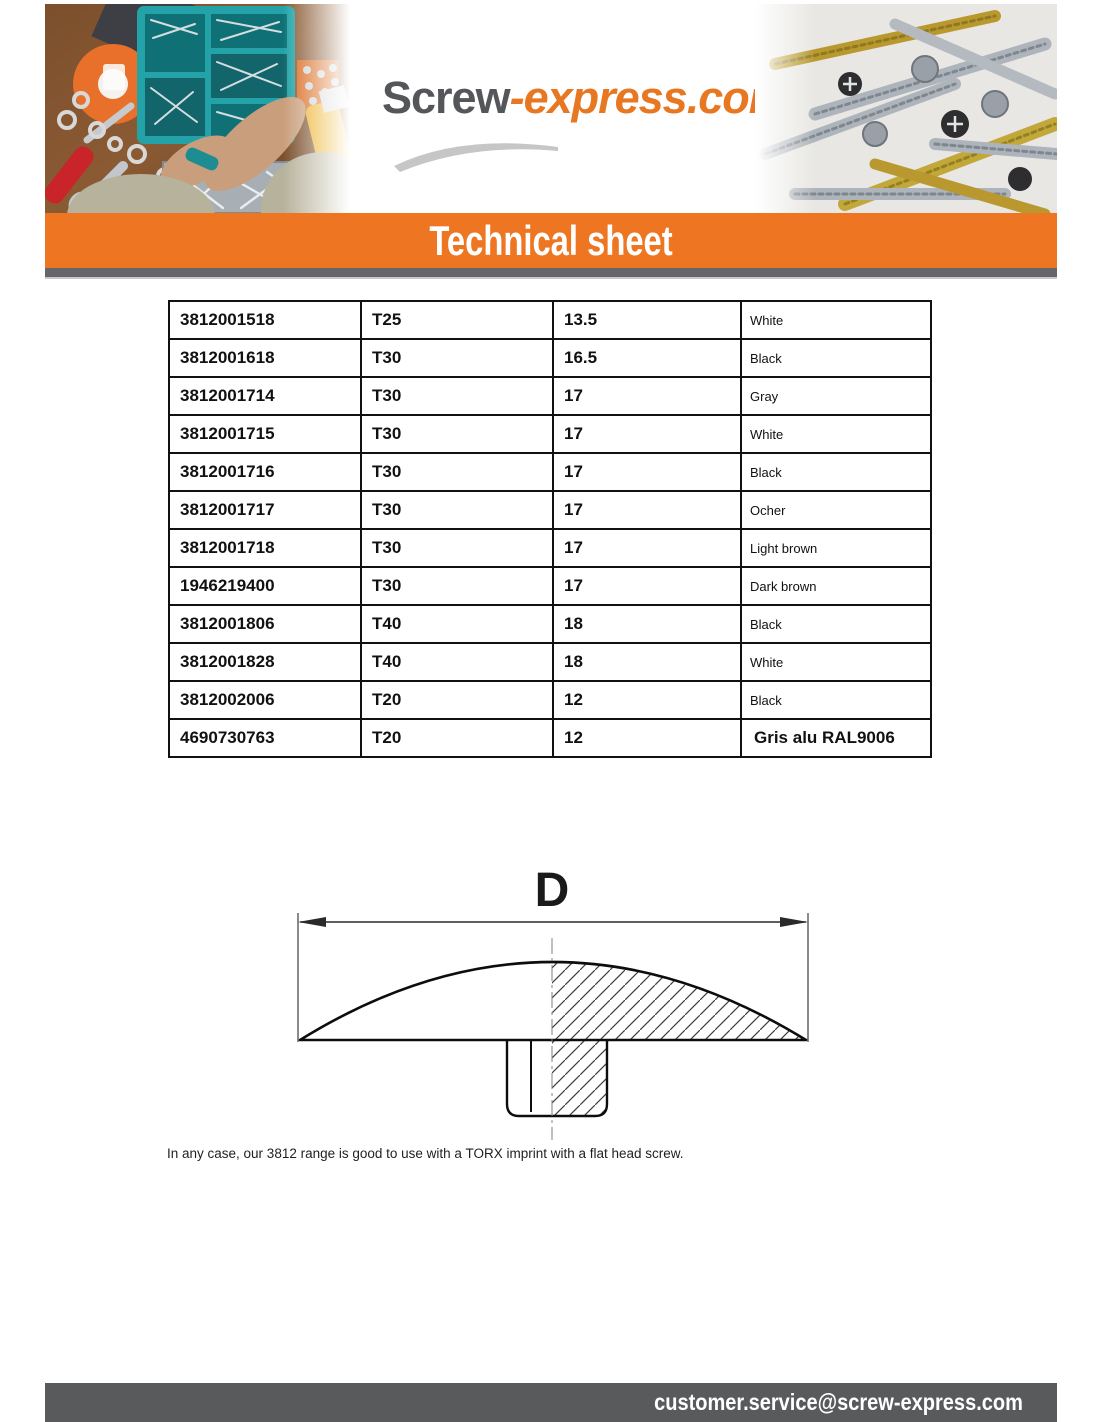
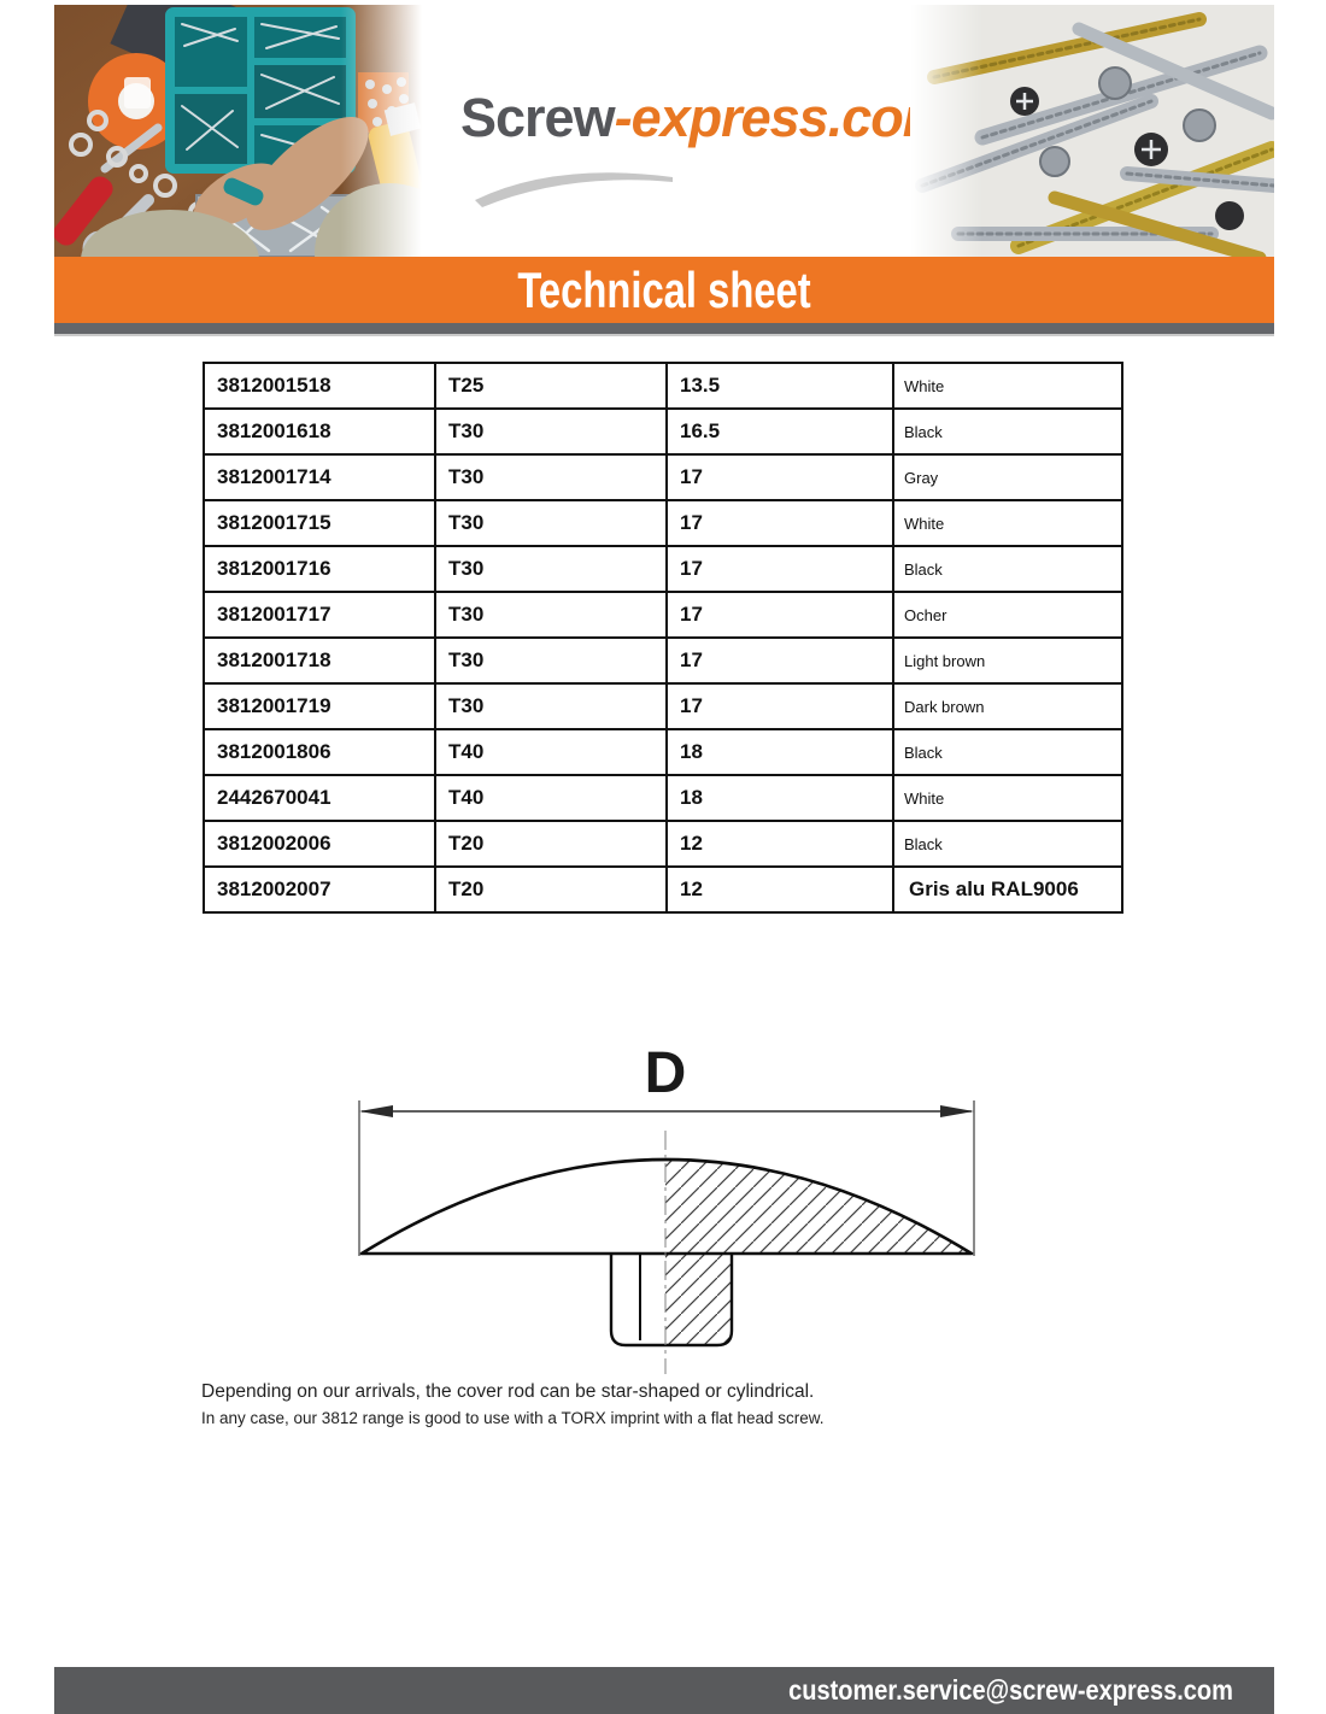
  Screw-express.co
  Technical sheet
  3812001518	T25	13.5	White
  3812001618	T30	16.5	Black
  3812001714	T30	17	Gray
  3812001715	T30	17	White
  3812001716	T30	17	Black
  3812001717	T30	17	Ocher
  3812001718	T30	17	Light brown
- 1946219400	T30	17	Dark brown
+ 3812001719	T30	17	Dark brown
  3812001806	T40	18	Black
- 3812001828	T40	18	White
+ 2442670041	T40	18	White
  3812002006	T20	12	Black
- 4690730763	T20	12	Gris alu RAL9006
+ 3812002007	T20	12	Gris alu RAL9006
  D
+ Depending on our arrivals, the cover rod can be star-shaped or cylindrical.
  In any case, our 3812 range is good to use with a TORX imprint with a flat head screw.
  customer.service@screw-express.com
